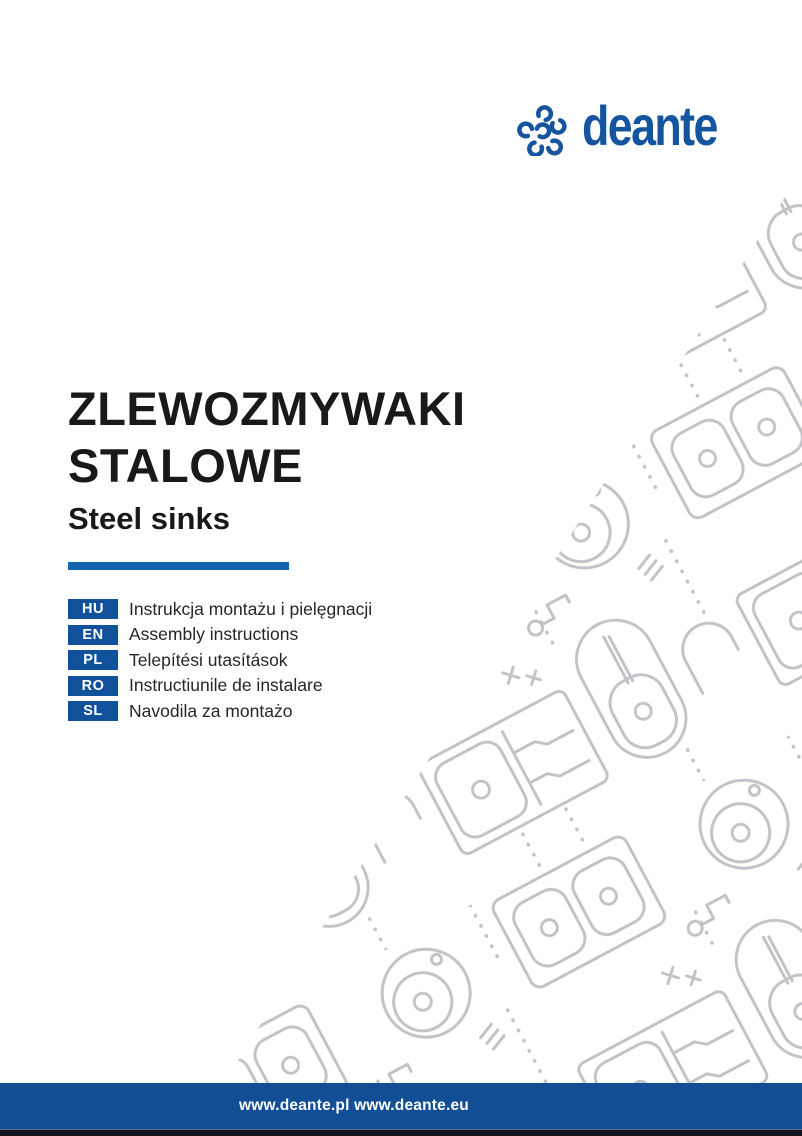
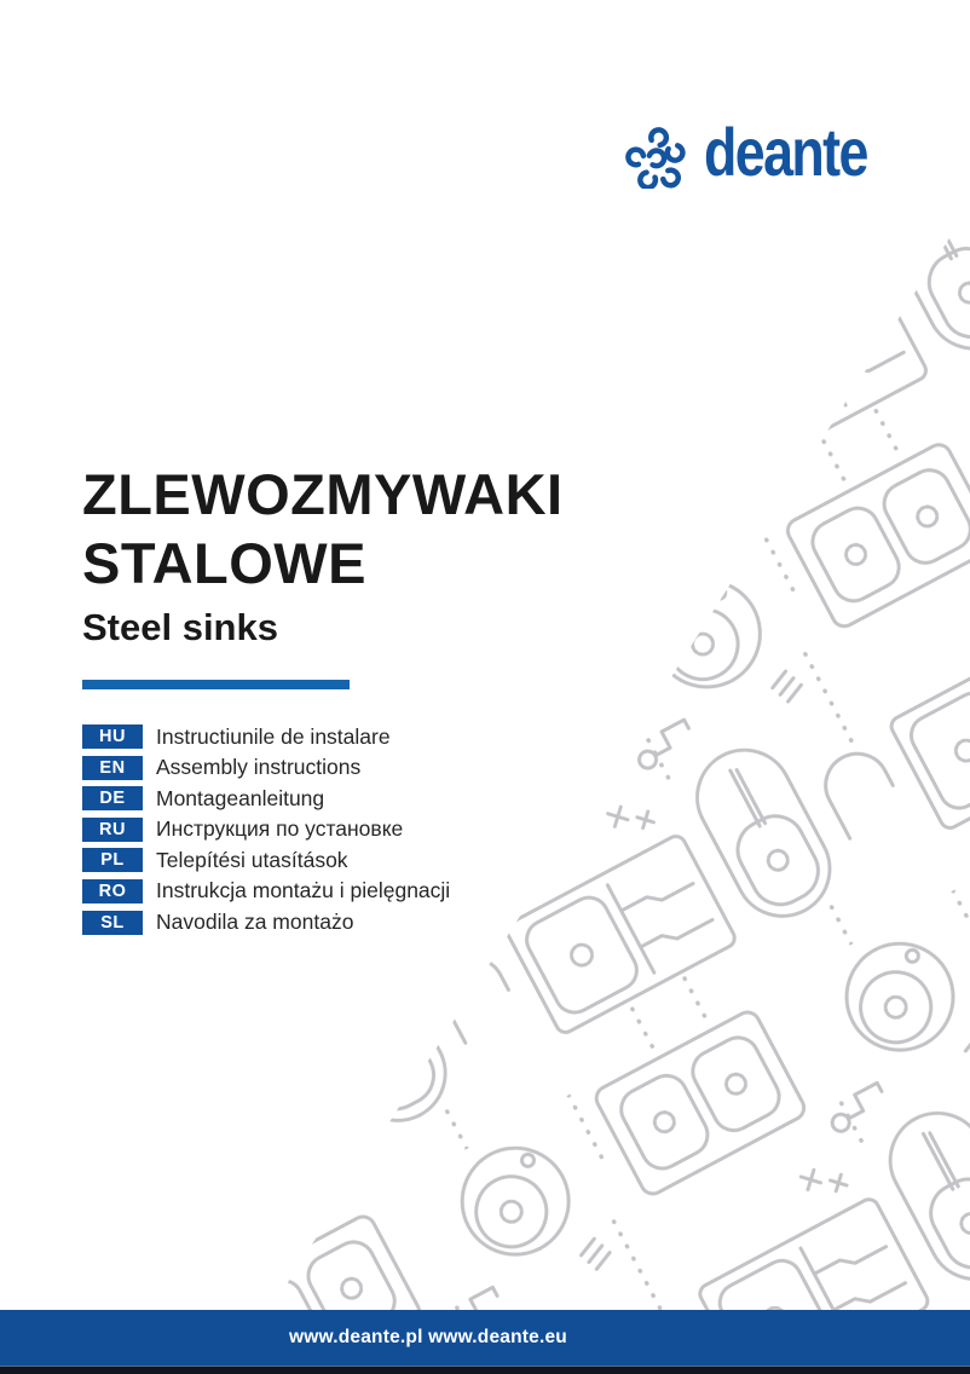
  deante
  ZLEWOZMYWAKI
  STALOWE
  Steel sinks
  HU
- Instrukcja montażu i pielęgnacji
+ Instructiunile de instalare
  EN
  Assembly instructions
+ DE
+ Montageanleitung
+ RU
+ Инструкция по установке
  PL
  Telepítési utasítások
  RO
- Instructiunile de instalare
+ Instrukcja montażu i pielęgnacji
  SL
  Navodila za montażo
  www.deante.pl www.deante.eu
